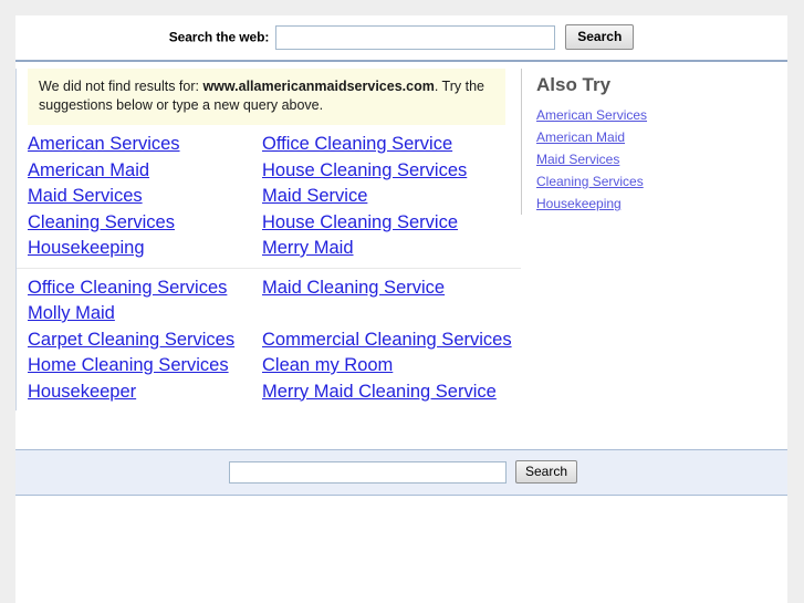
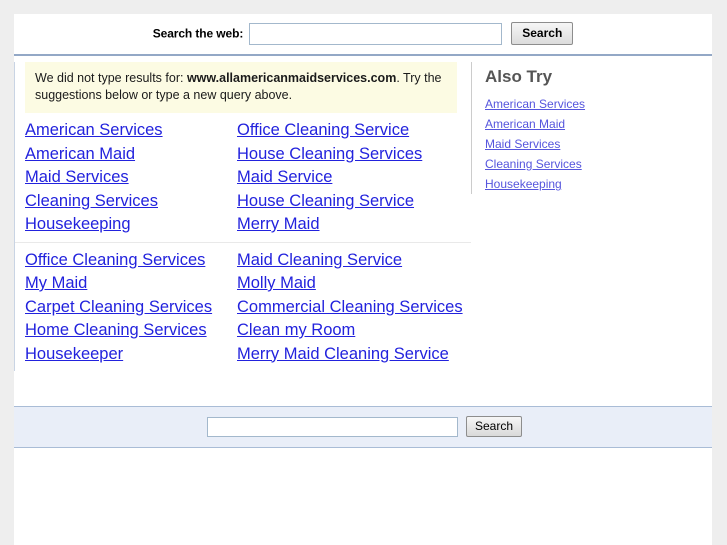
  Search the web: Search
- We did not find results for: www.allamericanmaidservices.com. Try the suggestions below or type a new query above.
+ We did not type results for: www.allamericanmaidservices.com. Try the suggestions below or type a new query above.
  American Services
  Office Cleaning Service
  American Maid
  House Cleaning Services
  Maid Services
  Maid Service
  Cleaning Services
  House Cleaning Service
  Housekeeping
  Merry Maid
  Office Cleaning Services
  Maid Cleaning Service
+ My Maid
  Molly Maid
  Carpet Cleaning Services
  Commercial Cleaning Services
  Home Cleaning Services
  Clean my Room
  Housekeeper
  Merry Maid Cleaning Service
  Also Try
  American Services
  American Maid
  Maid Services
  Cleaning Services
  Housekeeping
  Search
